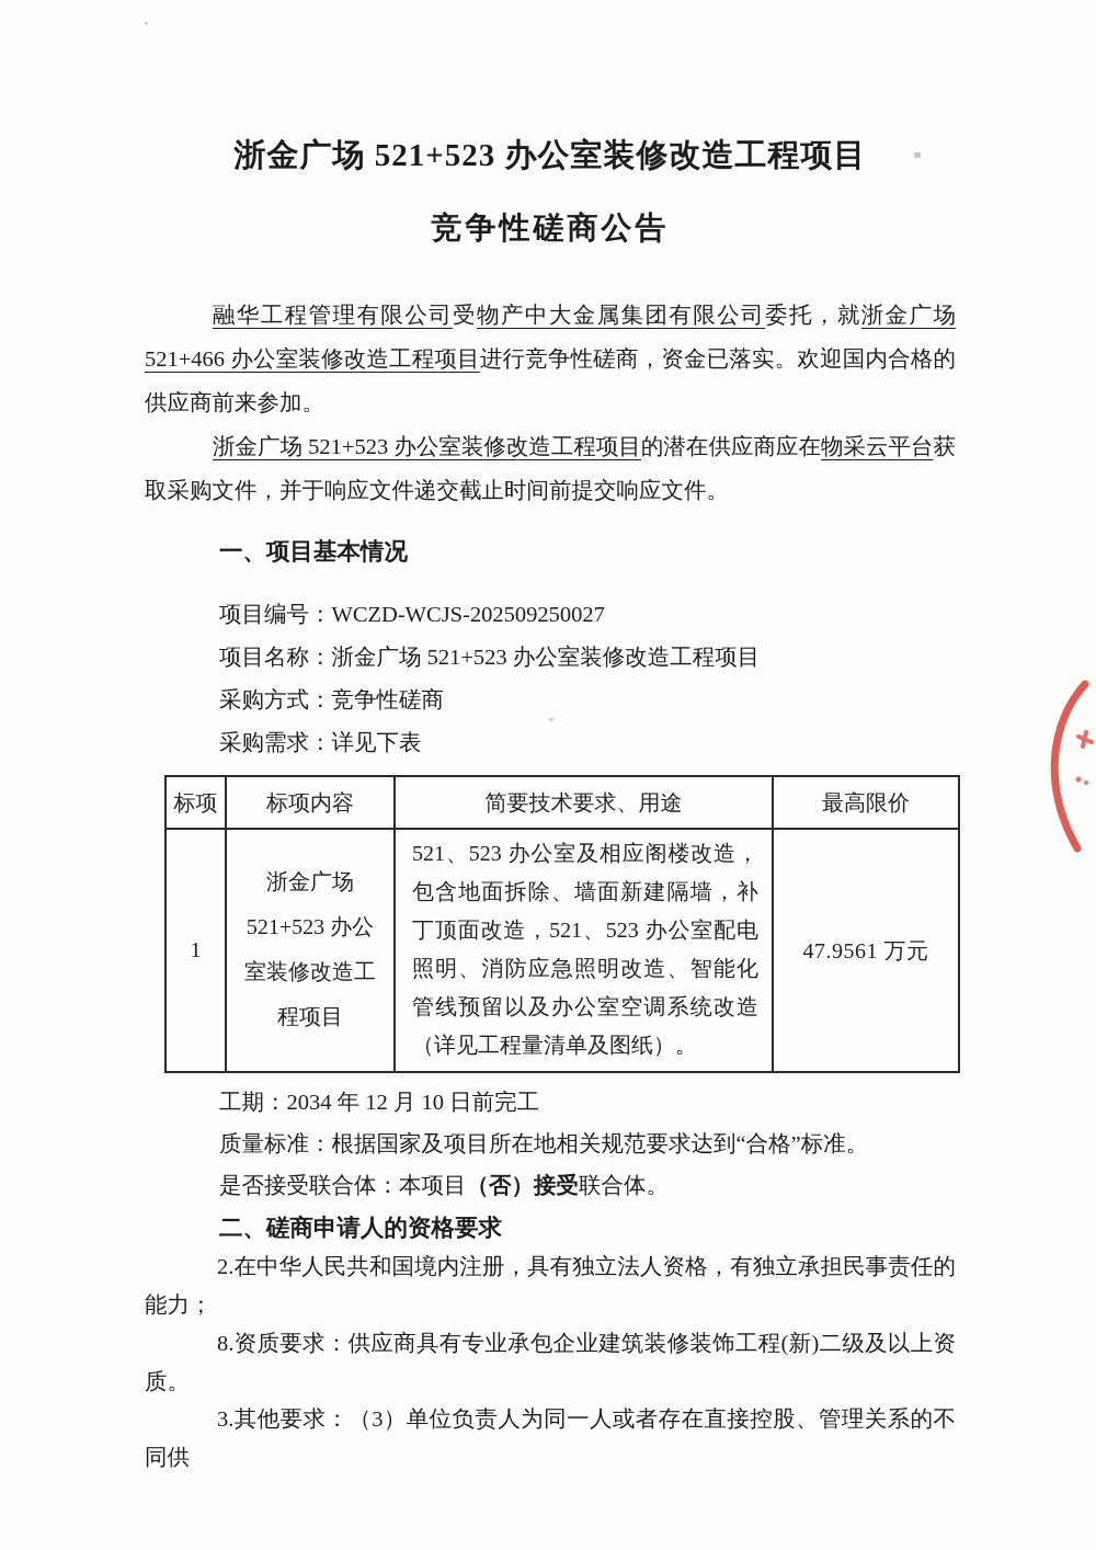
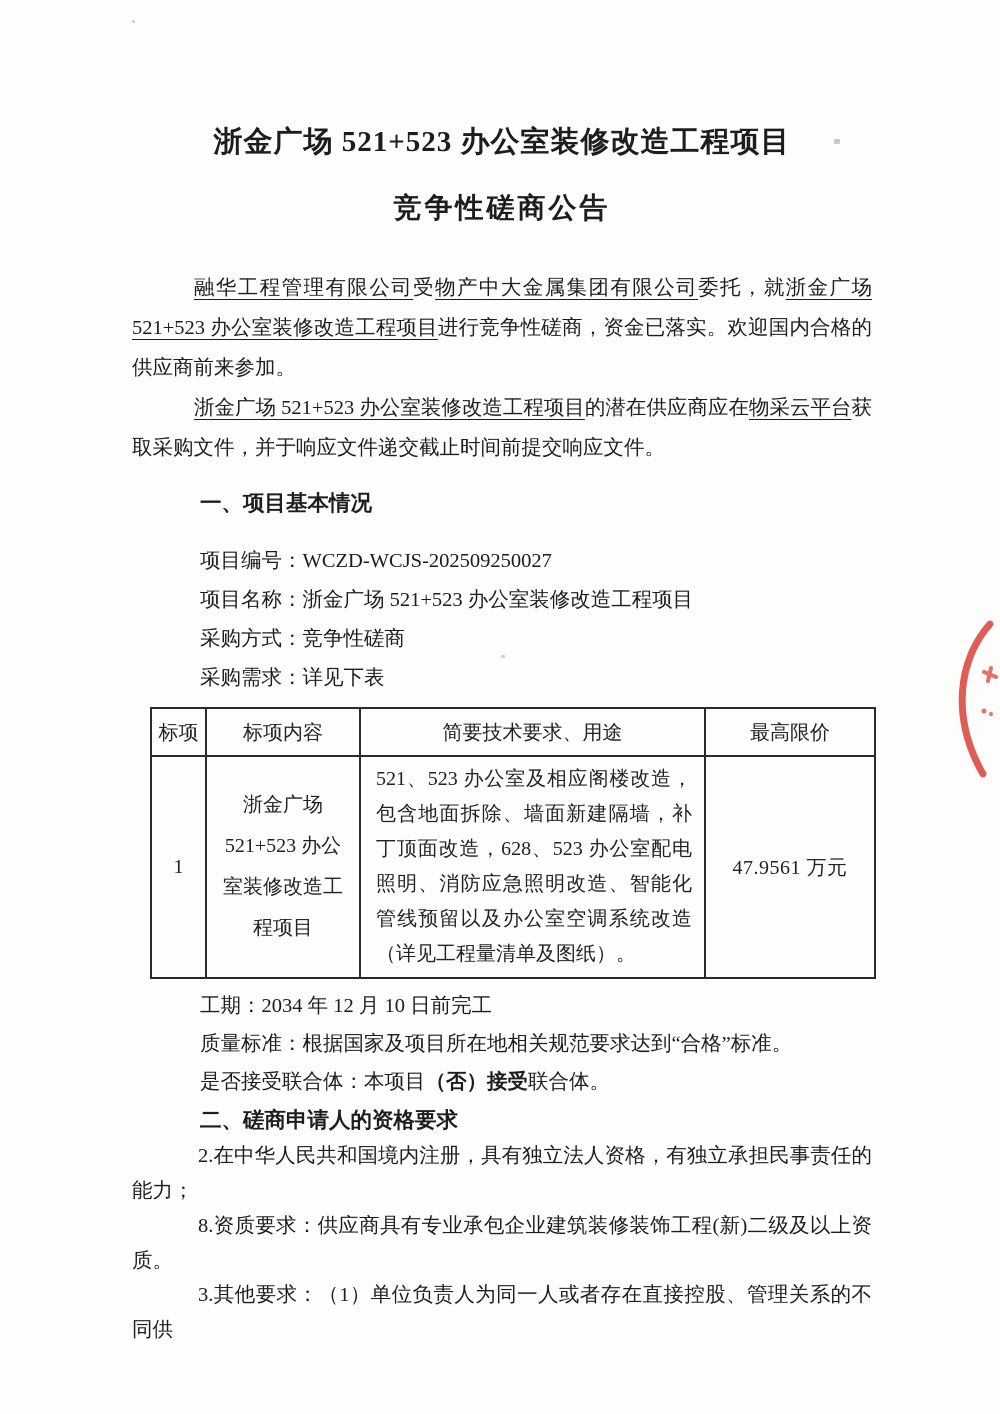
  浙金广场 521+523 办公室装修改造工程项目
  竞争性磋商公告
- 融华工程管理有限公司受物产中大金属集团有限公司委托，就浙金广场521+466 办公室装修改造工程项目进行竞争性磋商，资金已落实。欢迎国内合格的供应商前来参加。
+ 融华工程管理有限公司受物产中大金属集团有限公司委托，就浙金广场521+523 办公室装修改造工程项目进行竞争性磋商，资金已落实。欢迎国内合格的供应商前来参加。
  浙金广场 521+523 办公室装修改造工程项目的潜在供应商应在物采云平台获取采购文件，并于响应文件递交截止时间前提交响应文件。
  一、项目基本情况
  项目编号：WCZD-WCJS-202509250027
  项目名称：浙金广场 521+523 办公室装修改造工程项目
  采购方式：竞争性磋商
  采购需求：详见下表
  标项	标项内容	简要技术要求、用途	最高限价
- 1	浙金广场 521+523 办公室装修改造工程项目	521、523 办公室及相应阁楼改造，包含地面拆除、墙面新建隔墙，补丁顶面改造，521、523 办公室配电照明、消防应急照明改造、智能化管线预留以及办公室空调系统改造（详见工程量清单及图纸）。	47.9561 万元
+ 1	浙金广场 521+523 办公室装修改造工程项目	521、523 办公室及相应阁楼改造，包含地面拆除、墙面新建隔墙，补丁顶面改造，628、523 办公室配电照明、消防应急照明改造、智能化管线预留以及办公室空调系统改造（详见工程量清单及图纸）。	47.9561 万元
  工期：2034 年 12 月 10 日前完工
  质量标准：根据国家及项目所在地相关规范要求达到“合格”标准。
  是否接受联合体：本项目（否）接受联合体。
  二、磋商申请人的资格要求
  2.在中华人民共和国境内注册，具有独立法人资格，有独立承担民事责任的能力；
  8.资质要求：供应商具有专业承包企业建筑装修装饰工程(新)二级及以上资质。
- 3.其他要求：（3）单位负责人为同一人或者存在直接控股、管理关系的不同供
+ 3.其他要求：（1）单位负责人为同一人或者存在直接控股、管理关系的不同供
